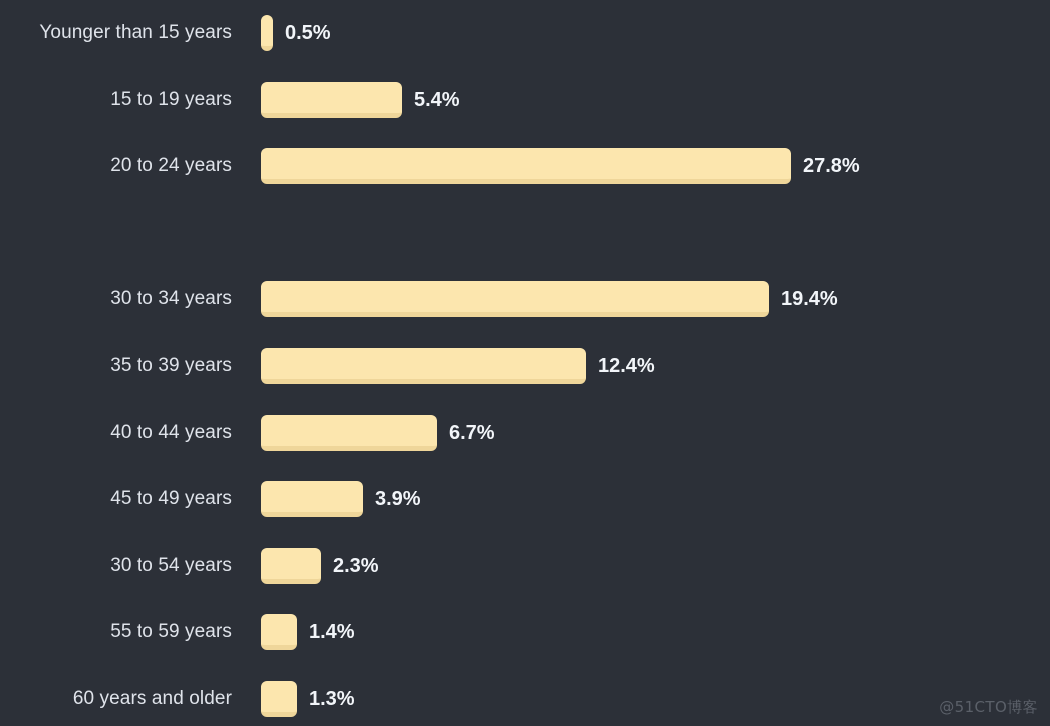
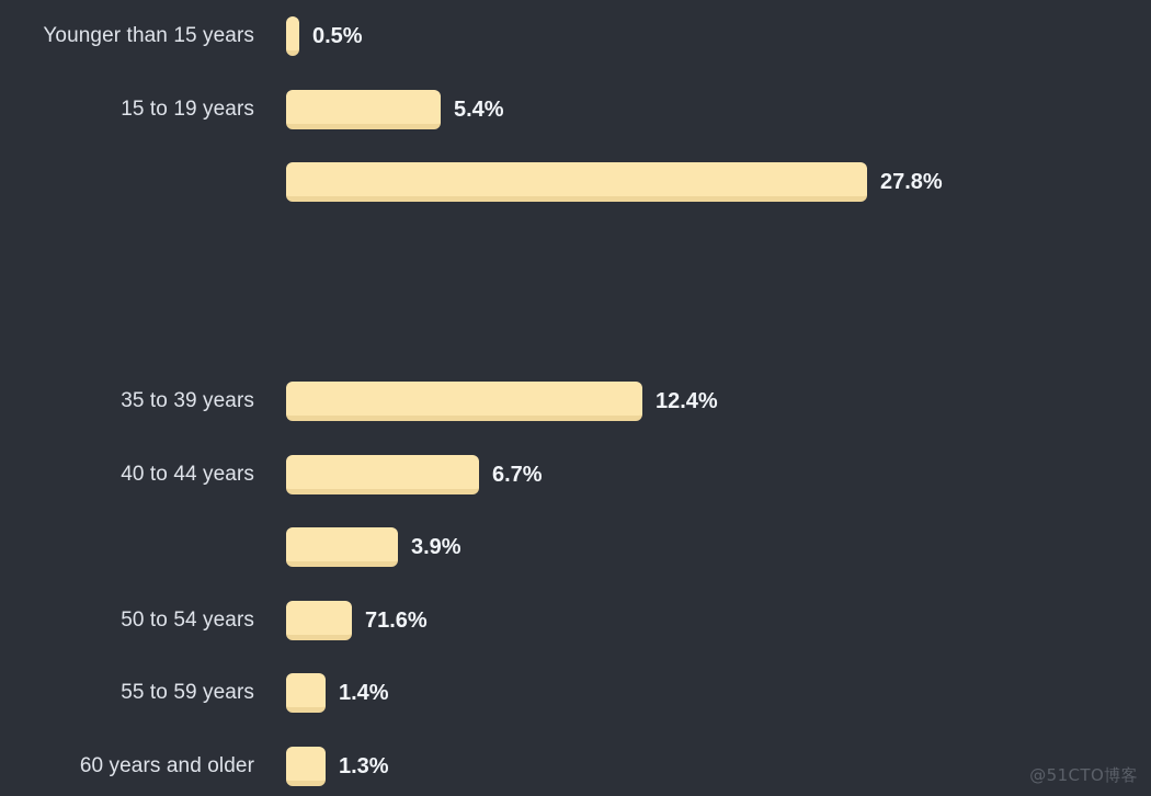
  Younger than 15 years
  0.5%
  15 to 19 years
  5.4%
- 20 to 24 years
  27.8%
- 30 to 34 years
- 19.4%
  35 to 39 years
  12.4%
  40 to 44 years
  6.7%
- 45 to 49 years
  3.9%
- 30 to 54 years
+ 50 to 54 years
- 2.3%
+ 71.6%
  55 to 59 years
  1.4%
  60 years and older
  1.3%
  @51CTO博客
